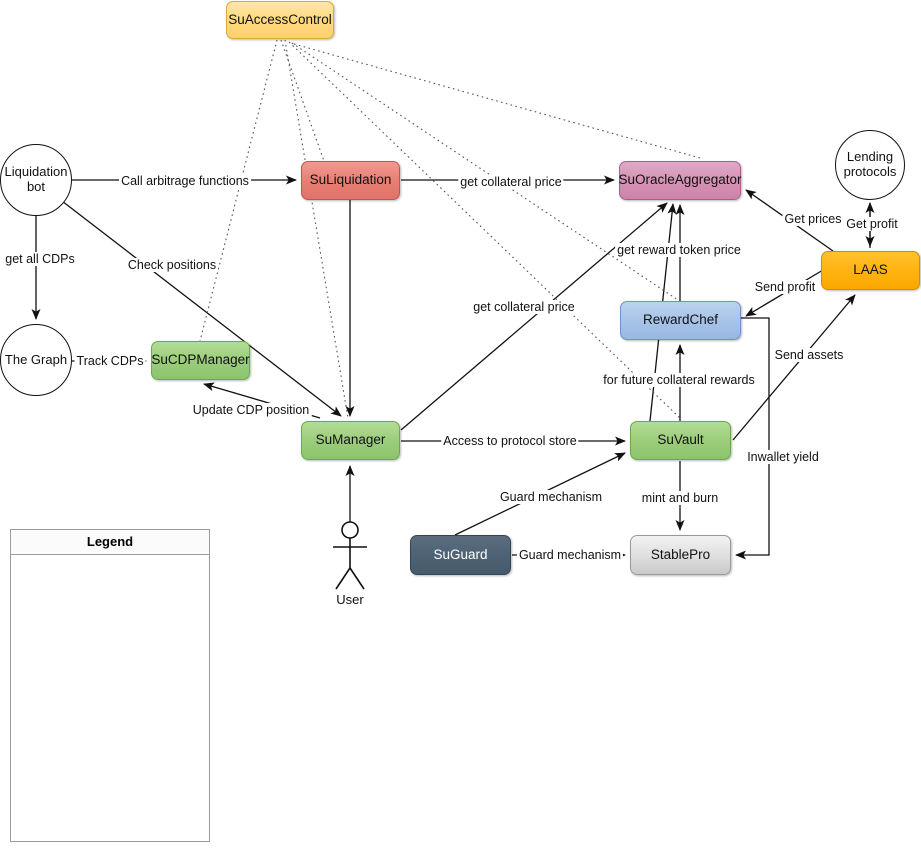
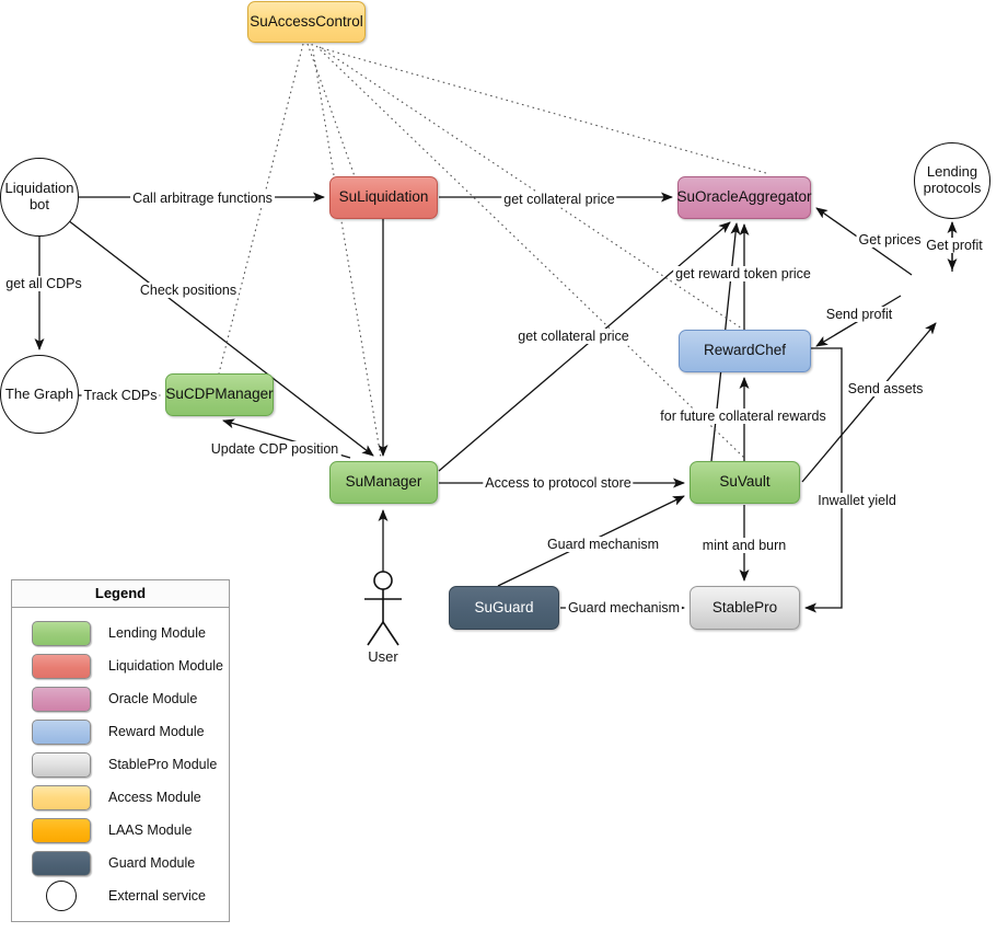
  SuAccessControl
  SuLiquidation
  SuOracleAggregator
  SuCDPManager
  RewardChef
- LAAS
  SuManager
  SuVault
  SuGuard
  StablePro
  Liquidation bot
  The Graph
  Lending protocols
  User
  Call arbitrage functions
  get all CDPs
  Check positions
  Track CDPs
  Update CDP position
  get collateral price
  get collateral price
  get reward token price
  Get prices
  Get profit
  Send profit
  Send assets
  for future collateral rewards
  Access to protocol store
  Inwallet yield
  Guard mechanism
  mint and burn
  Guard mechanism
  Legend
+ Lending Module
+ Liquidation Module
+ Oracle Module
+ Reward Module
+ StablePro Module
+ Access Module
+ LAAS Module
+ Guard Module
+ External service
